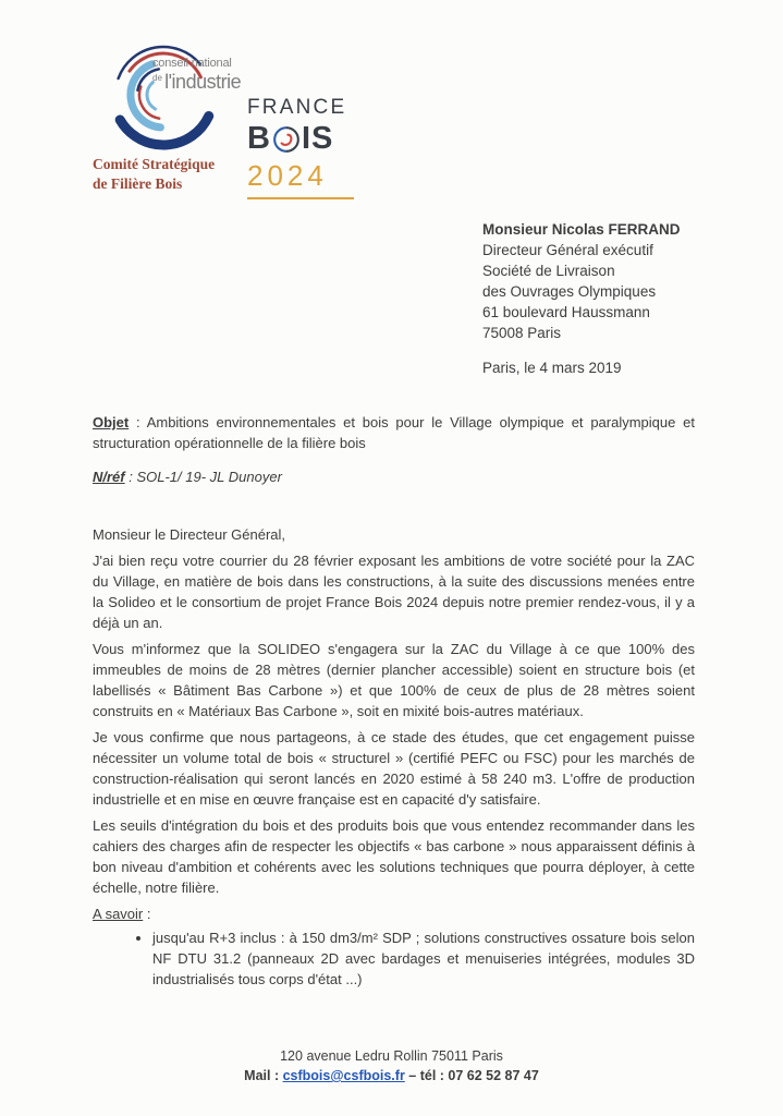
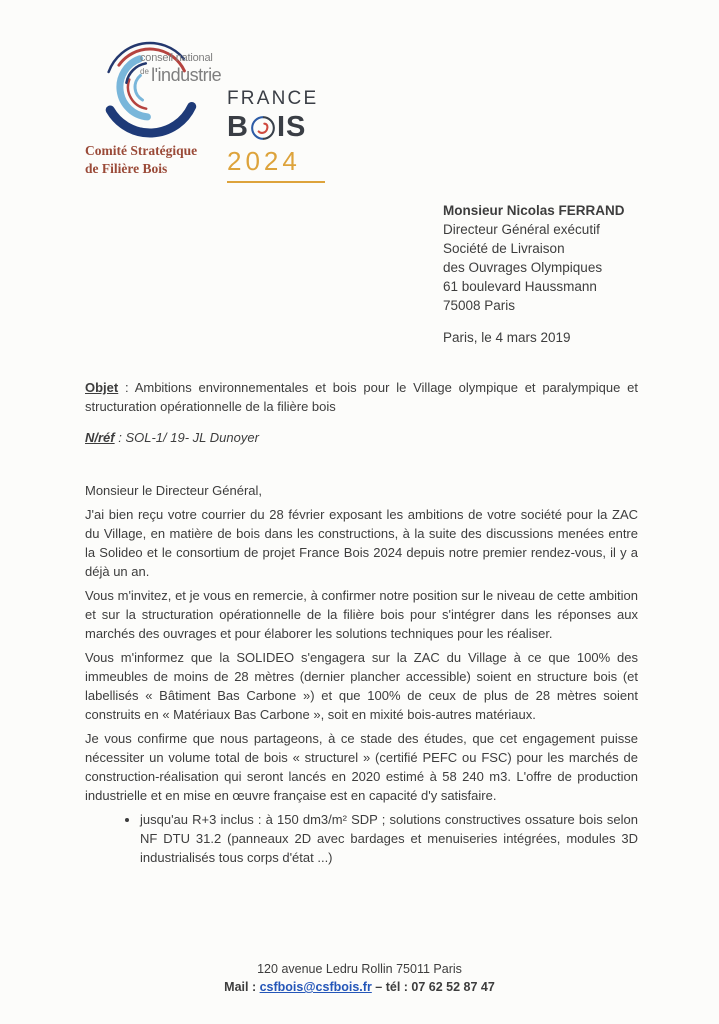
  conseil national
  de l'industrie
  Comité Stratégique
  de Filière Bois
  FRANCE
  B
  IS
  2024
  Monsieur Nicolas FERRAND
  Directeur Général exécutif
  Société de Livraison
  des Ouvrages Olympiques
  61 boulevard Haussmann
  75008 Paris
  Paris, le 4 mars 2019
  Objet : Ambitions environnementales et bois pour le Village olympique et paralympique et structuration opérationnelle de la filière bois
  N/réf : SOL-1/ 19- JL Dunoyer
  Monsieur le Directeur Général,
  J'ai bien reçu votre courrier du 28 février exposant les ambitions de votre société pour la ZAC du Village, en matière de bois dans les constructions, à la suite des discussions menées entre la Solideo et le consortium de projet France Bois 2024 depuis notre premier rendez-vous, il y a déjà un an.
+ Vous m'invitez, et je vous en remercie, à confirmer notre position sur le niveau de cette ambition et sur la structuration opérationnelle de la filière bois pour s'intégrer dans les réponses aux marchés des ouvrages et pour élaborer les solutions techniques pour les réaliser.
  Vous m'informez que la SOLIDEO s'engagera sur la ZAC du Village à ce que 100% des immeubles de moins de 28 mètres (dernier plancher accessible) soient en structure bois (et labellisés « Bâtiment Bas Carbone ») et que 100% de ceux de plus de 28 mètres soient construits en « Matériaux Bas Carbone », soit en mixité bois-autres matériaux.
  Je vous confirme que nous partageons, à ce stade des études, que cet engagement puisse nécessiter un volume total de bois « structurel » (certifié PEFC ou FSC) pour les marchés de construction-réalisation qui seront lancés en 2020 estimé à 58 240 m3. L'offre de production industrielle et en mise en œuvre française est en capacité d'y satisfaire.
- Les seuils d'intégration du bois et des produits bois que vous entendez recommander dans les cahiers des charges afin de respecter les objectifs « bas carbone » nous apparaissent définis à bon niveau d'ambition et cohérents avec les solutions techniques que pourra déployer, à cette échelle, notre filière.
- A savoir :
  jusqu'au R+3 inclus : à 150 dm3/m² SDP ; solutions constructives ossature bois selon NF DTU 31.2 (panneaux 2D avec bardages et menuiseries intégrées, modules 3D industrialisés tous corps d'état ...)
  120 avenue Ledru Rollin 75011 Paris
  Mail : csfbois@csfbois.fr – tél : 07 62 52 87 47
